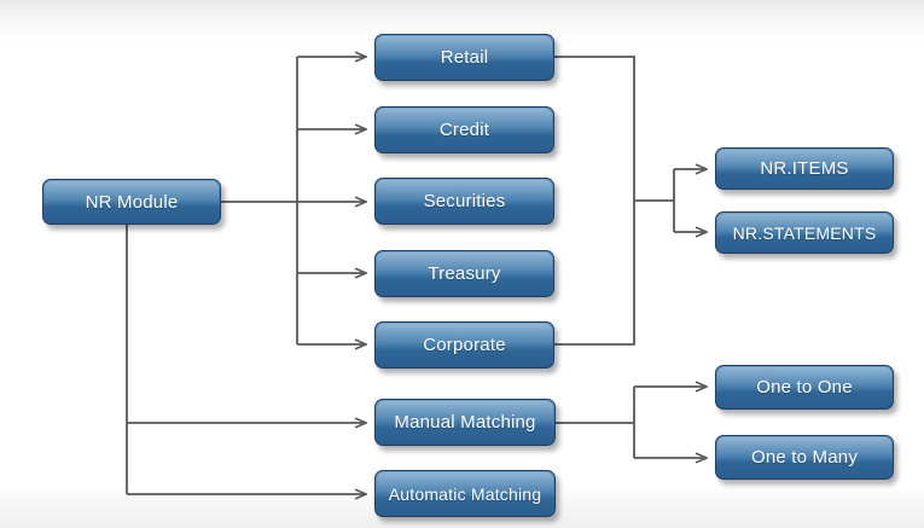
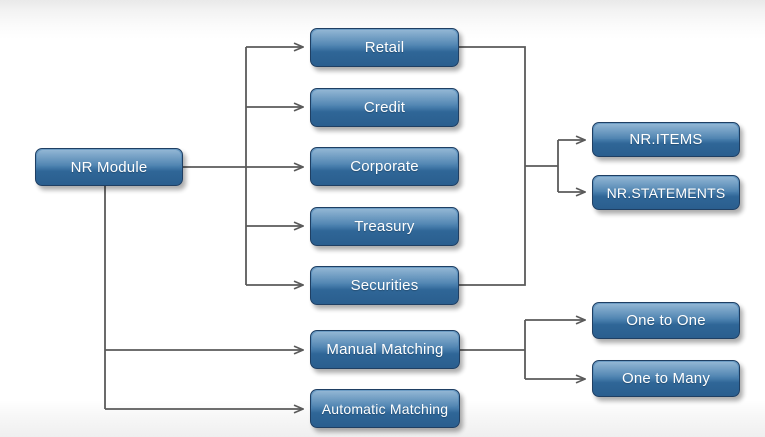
  NR Module
  Retail
  Credit
- Securities
+ Corporate
  Treasury
- Corporate
+ Securities
  NR.ITEMS
  NR.STATEMENTS
  Manual Matching
  Automatic Matching
  One to One
  One to Many
